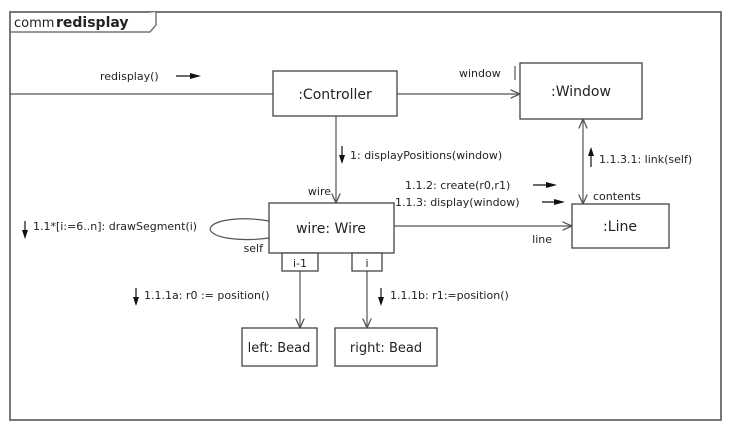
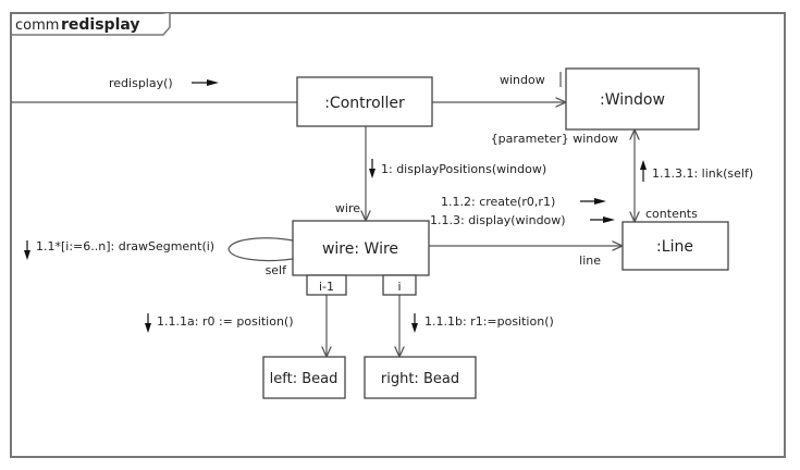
  comm
  redisplay
  :Controller
  :Window
  wire: Wire
  :Line
  left: Bead
  right: Bead
  i-1
  i
  window
+ {parameter} window
  wire
  self
  line
  contents
  redisplay()
  1: displayPositions(window)
  1.1*[i:=6..n]: drawSegment(i)
  1.1.1a: r0 := position()
  1.1.1b: r1:=position()
  1.1.2: create(r0,r1)
  1.1.3: display(window)
  1.1.3.1: link(self)
